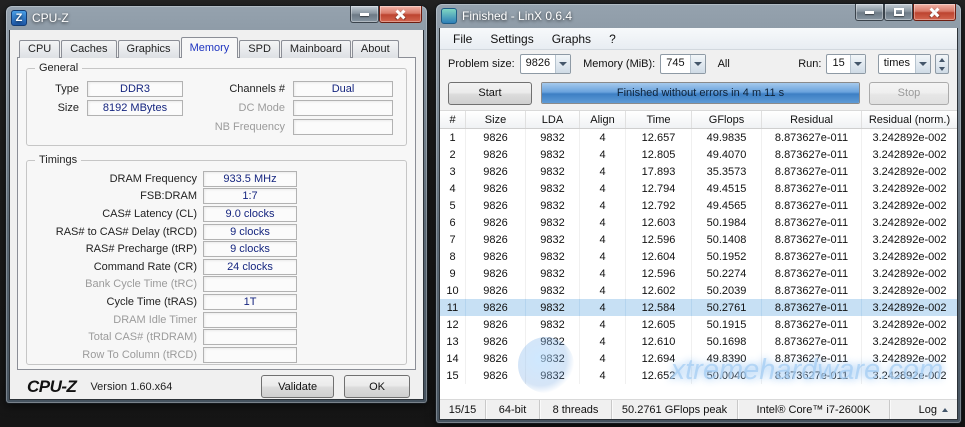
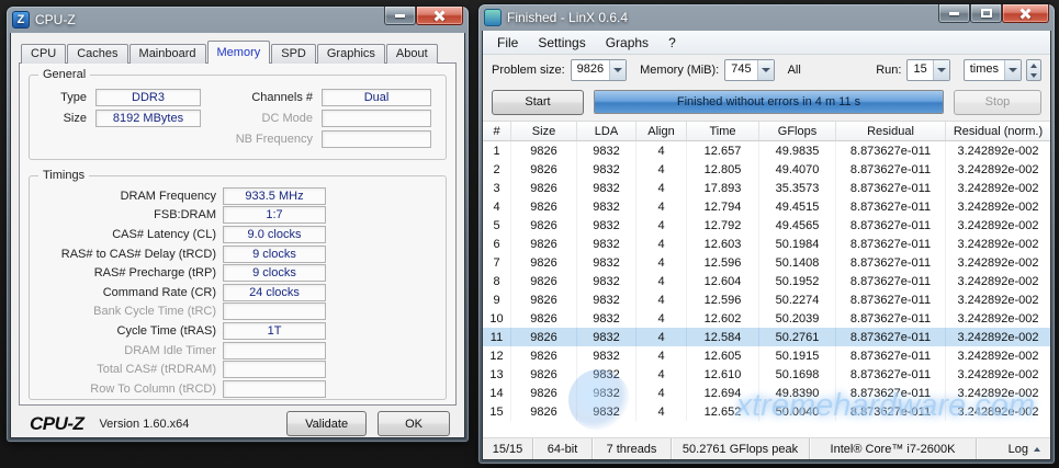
  Z
  CPU-Z
  CPU
  Caches
- Graphics
+ Mainboard
  Memory
  SPD
- Mainboard
+ Graphics
  About
  General
  Type
  DDR3
  Channels #
  Dual
  Size
  8192 MBytes
  DC Mode
  NB Frequency
  Timings
  DRAM Frequency
  933.5 MHz
  FSB:DRAM
  1:7
  CAS# Latency (CL)
  9.0 clocks
  RAS# to CAS# Delay (tRCD)
  9 clocks
  RAS# Precharge (tRP)
  9 clocks
  Command Rate (CR)
  24 clocks
  Bank Cycle Time (tRC)
  Cycle Time (tRAS)
  1T
  DRAM Idle Timer
  Total CAS# (tRDRAM)
  Row To Column (tRCD)
  CPU-Z
  Version 1.60.x64
  Validate
  OK
  Finished - LinX 0.6.4
  File
  Settings
  Graphs
  ?
  Problem size:
  9826
  Memory (MiB):
  745
  All
  Run:
  15
  times
  Start
  Finished without errors in 4 m 11 s
  Stop
  #
  Size
  LDA
  Align
  Time
  GFlops
  Residual
  Residual (norm.)
  1
  9826
  9832
  4
  12.657
  49.9835
  8.873627e-011
  3.242892e-002
  2
  9826
  9832
  4
  12.805
  49.4070
  8.873627e-011
  3.242892e-002
  3
  9826
  9832
  4
  17.893
  35.3573
  8.873627e-011
  3.242892e-002
  4
  9826
  9832
  4
  12.794
  49.4515
  8.873627e-011
  3.242892e-002
  5
  9826
  9832
  4
  12.792
  49.4565
  8.873627e-011
  3.242892e-002
  6
  9826
  9832
  4
  12.603
  50.1984
  8.873627e-011
  3.242892e-002
  7
  9826
  9832
  4
  12.596
  50.1408
  8.873627e-011
  3.242892e-002
  8
  9826
  9832
  4
  12.604
  50.1952
  8.873627e-011
  3.242892e-002
  9
  9826
  9832
  4
  12.596
  50.2274
  8.873627e-011
  3.242892e-002
  10
  9826
  9832
  4
  12.602
  50.2039
  8.873627e-011
  3.242892e-002
  11
  9826
  9832
  4
  12.584
  50.2761
  8.873627e-011
  3.242892e-002
  12
  9826
  9832
  4
  12.605
  50.1915
  8.873627e-011
  3.242892e-002
  13
  9826
  4
  12.610
  50.1698
  8.873627e-011
  3.242892e-002
  14
  9826
  4
  12.694
  49.8390
  8.873627e-011
  3.242892e-002
  15
  9826
  4
  12.652
  50.0040
  8.873627e-011
  3.242892e-002
  xtremehardware.com
  15/15
  64-bit
- 8 threads
+ 7 threads
  50.2761 GFlops peak
  Intel® Core™ i7-2600K
  Log
